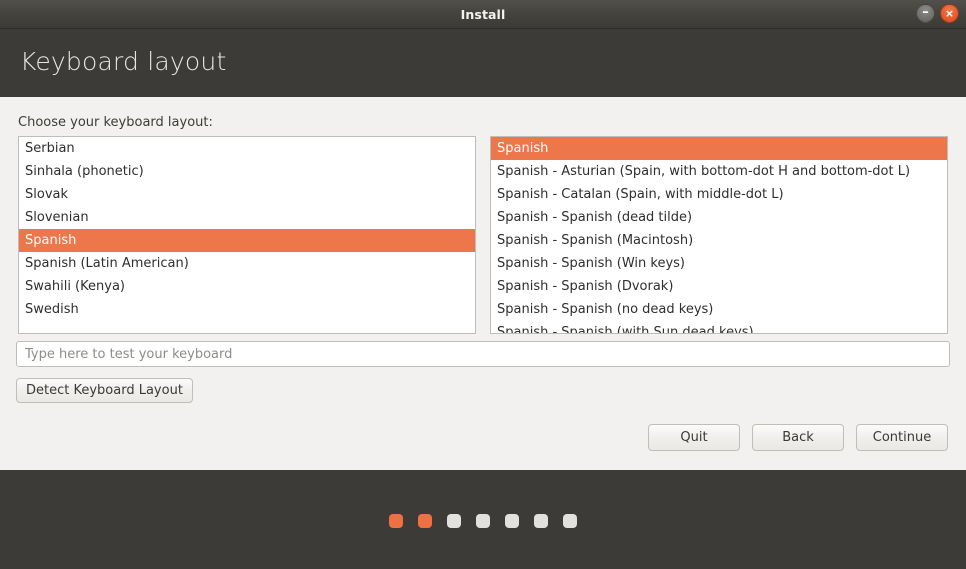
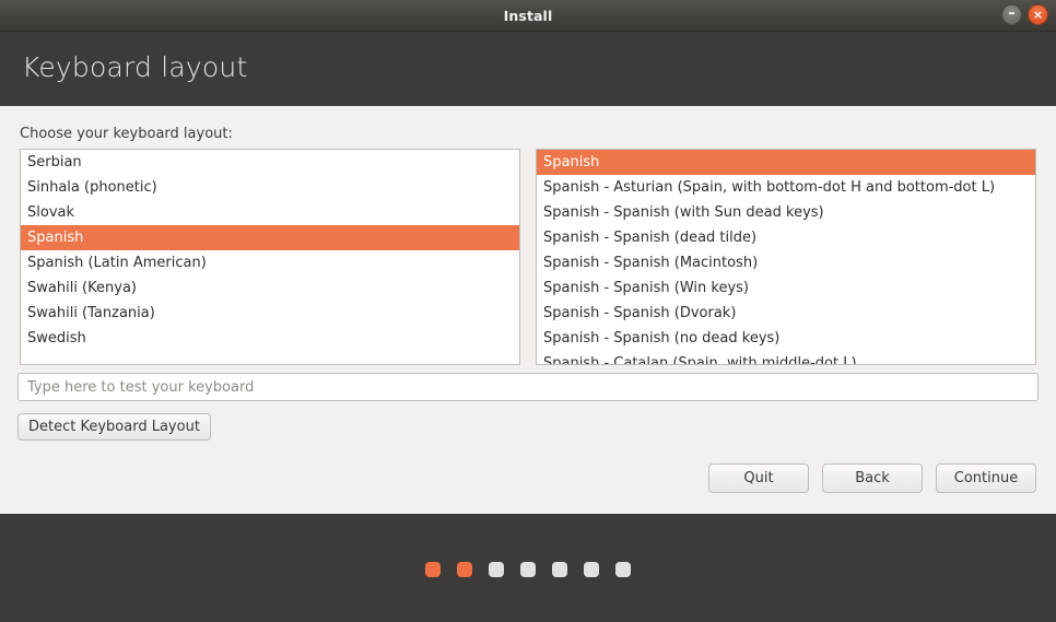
  Install
  –
  ×
  Keyboard layout
  Choose your keyboard layout:
  Serbian
  Sinhala (phonetic)
  Slovak
- Slovenian
  Spanish
  Spanish (Latin American)
  Swahili (Kenya)
+ Swahili (Tanzania)
  Swedish
  Spanish
  Spanish - Asturian (Spain, with bottom-dot H and bottom-dot L)
- Spanish - Catalan (Spain, with middle-dot L)
+ Spanish - Spanish (with Sun dead keys)
  Spanish - Spanish (dead tilde)
  Spanish - Spanish (Macintosh)
  Spanish - Spanish (Win keys)
  Spanish - Spanish (Dvorak)
  Spanish - Spanish (no dead keys)
- Spanish - Spanish (with Sun dead keys)
+ Spanish - Catalan (Spain, with middle-dot L)
  Type here to test your keyboard
  Detect Keyboard Layout
  Quit
  Back
  Continue
